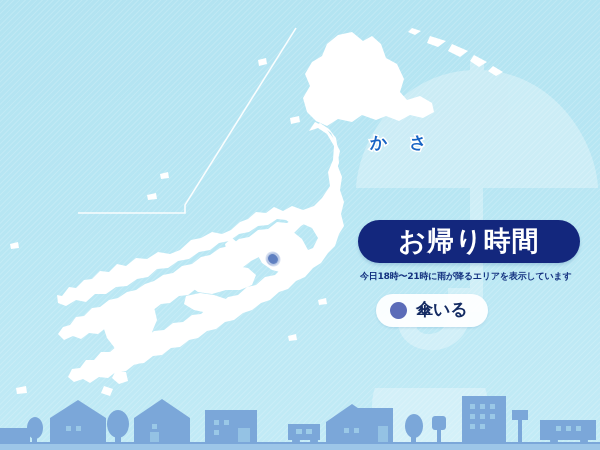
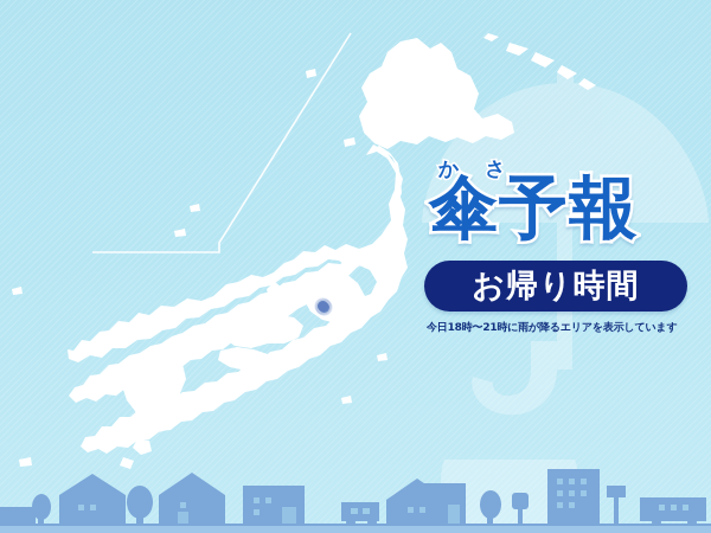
  か さ
+ 傘予報
  お帰り時間
  今日18時〜21時に雨が降るエリアを表示しています
- 傘いる
